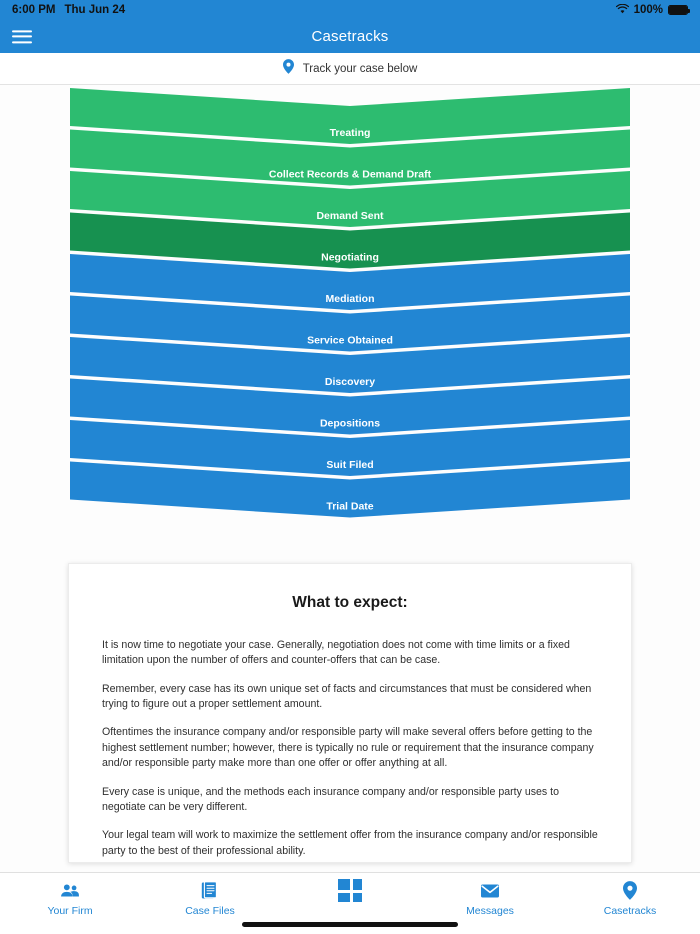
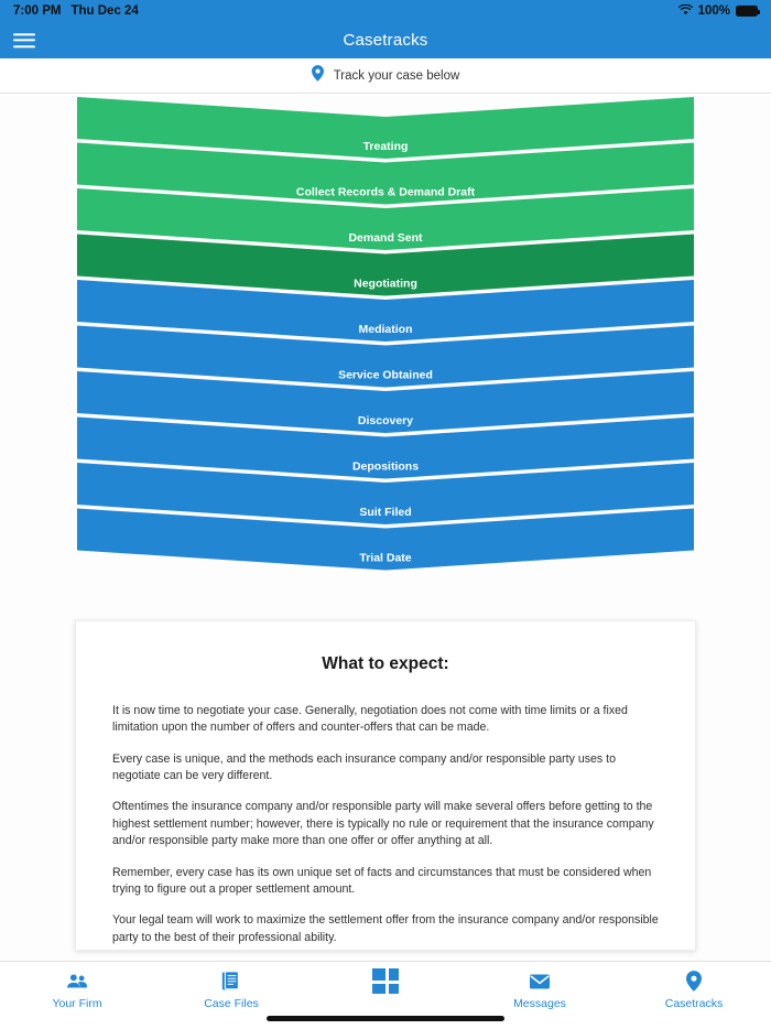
- 6:00 PM
+ 7:00 PM
- Thu Jun 24
+ Thu Dec 24
  100%
  Casetracks
  Track your case below
  Treating
  Collect Records & Demand Draft
  Demand Sent
  Negotiating
  Mediation
  Service Obtained
  Discovery
  Depositions
  Suit Filed
  Trial Date
  What to expect:
- It is now time to negotiate your case. Generally, negotiation does not come with time limits or a fixed limitation upon the number of offers and counter-offers that can be case.
+ It is now time to negotiate your case. Generally, negotiation does not come with time limits or a fixed limitation upon the number of offers and counter-offers that can be made.
- Remember, every case has its own unique set of facts and circumstances that must be considered when trying to figure out a proper settlement amount.
+ Every case is unique, and the methods each insurance company and/or responsible party uses to negotiate can be very different.
  Oftentimes the insurance company and/or responsible party will make several offers before getting to the highest settlement number; however, there is typically no rule or requirement that the insurance company and/or responsible party make more than one offer or offer anything at all.
- Every case is unique, and the methods each insurance company and/or responsible party uses to negotiate can be very different.
+ Remember, every case has its own unique set of facts and circumstances that must be considered when trying to figure out a proper settlement amount.
  Your legal team will work to maximize the settlement offer from the insurance company and/or responsible party to the best of their professional ability.
  Your Firm
  Case Files
  Messages
  Casetracks
